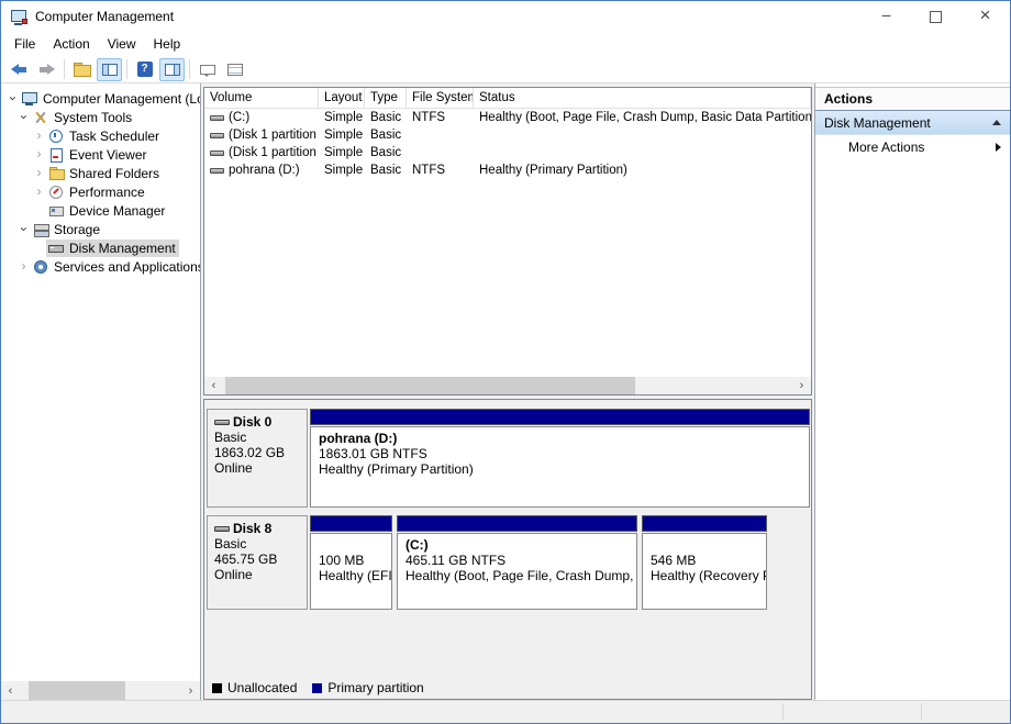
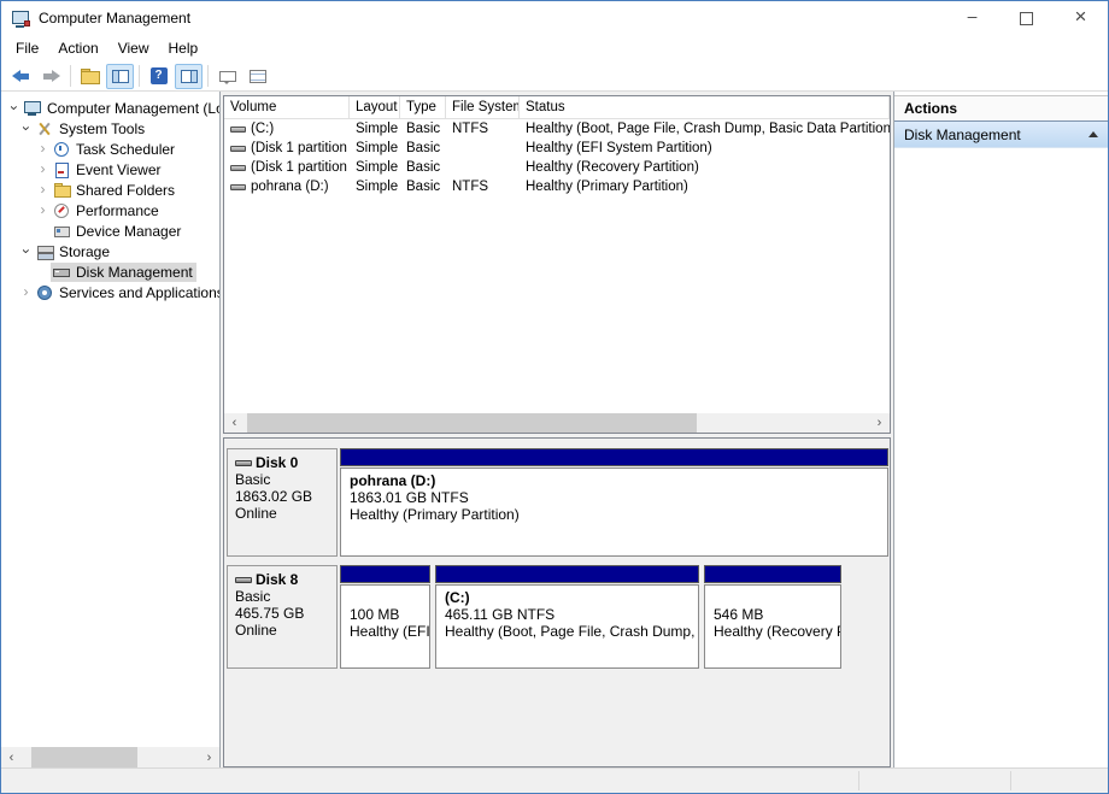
  Computer Management
  File
  Action
  View
  Help
  Computer Management (L
  System Tools
  ›
  Task Scheduler
  ›
  Event Viewer
  ›
  Shared Folders
  ›
  Performance
  Device Manager
  Storage
  Disk Management
  ›
  Services and Application
  ‹
  ›
  Volume
  Layout
  Type
  File System
  Status
  (C:)
  Simple
  Basic
  NTFS
  Healthy (Boot, Page File, Crash Dump, Basic Data Partition
  (Disk 1 partition
  Simple
  Basic
+ Healthy (EFI System Partition)
  (Disk 1 partition
  Simple
  Basic
+ Healthy (Recovery Partition)
  pohrana (D:)
  Simple
  Basic
  NTFS
  Healthy (Primary Partition)
  ‹
  ›
  Disk 0
  Basic
  1863.02 GB
  Online
  pohrana (D:)
  1863.01 GB NTFS
  Healthy (Primary Partition)
  Disk 8
  Basic
  465.75 GB
  Online
  100 MB
  (C:)
  465.11 GB NTFS
  546 MB
- Unallocated
- Primary partition
  Actions
  Disk Management
- More Actions
